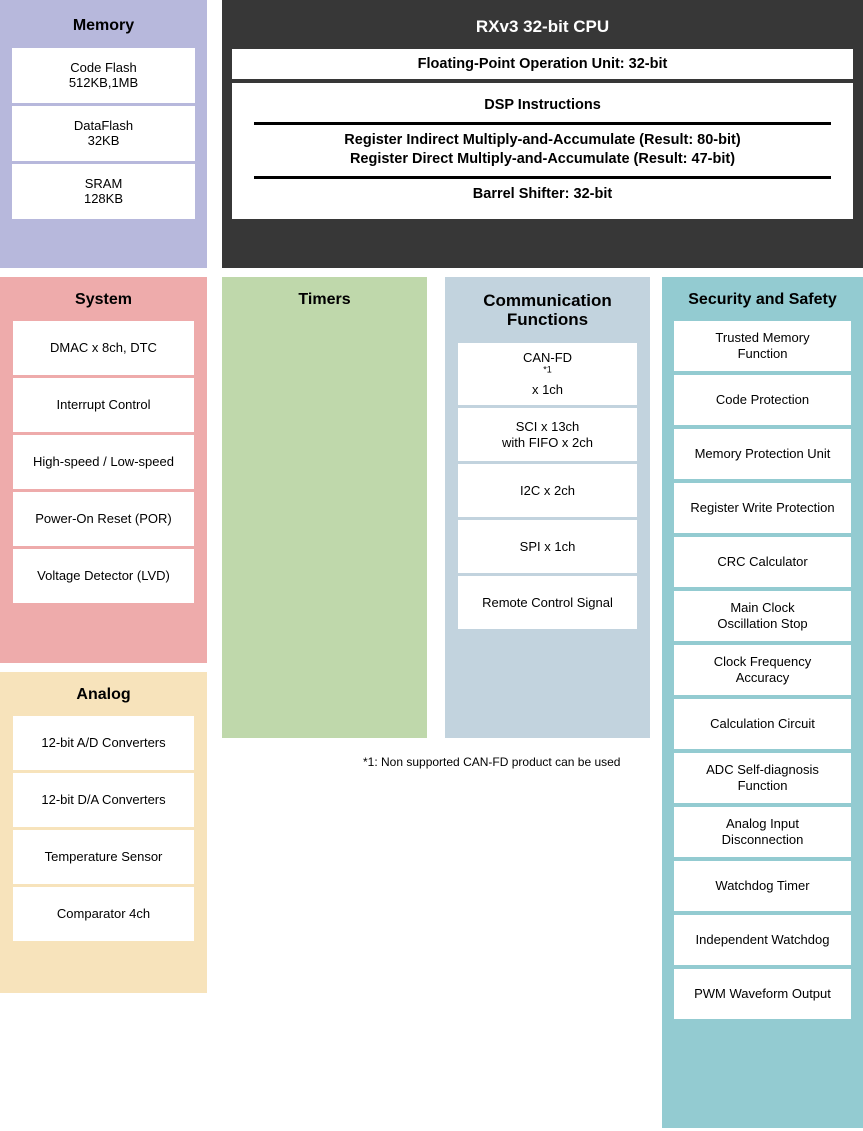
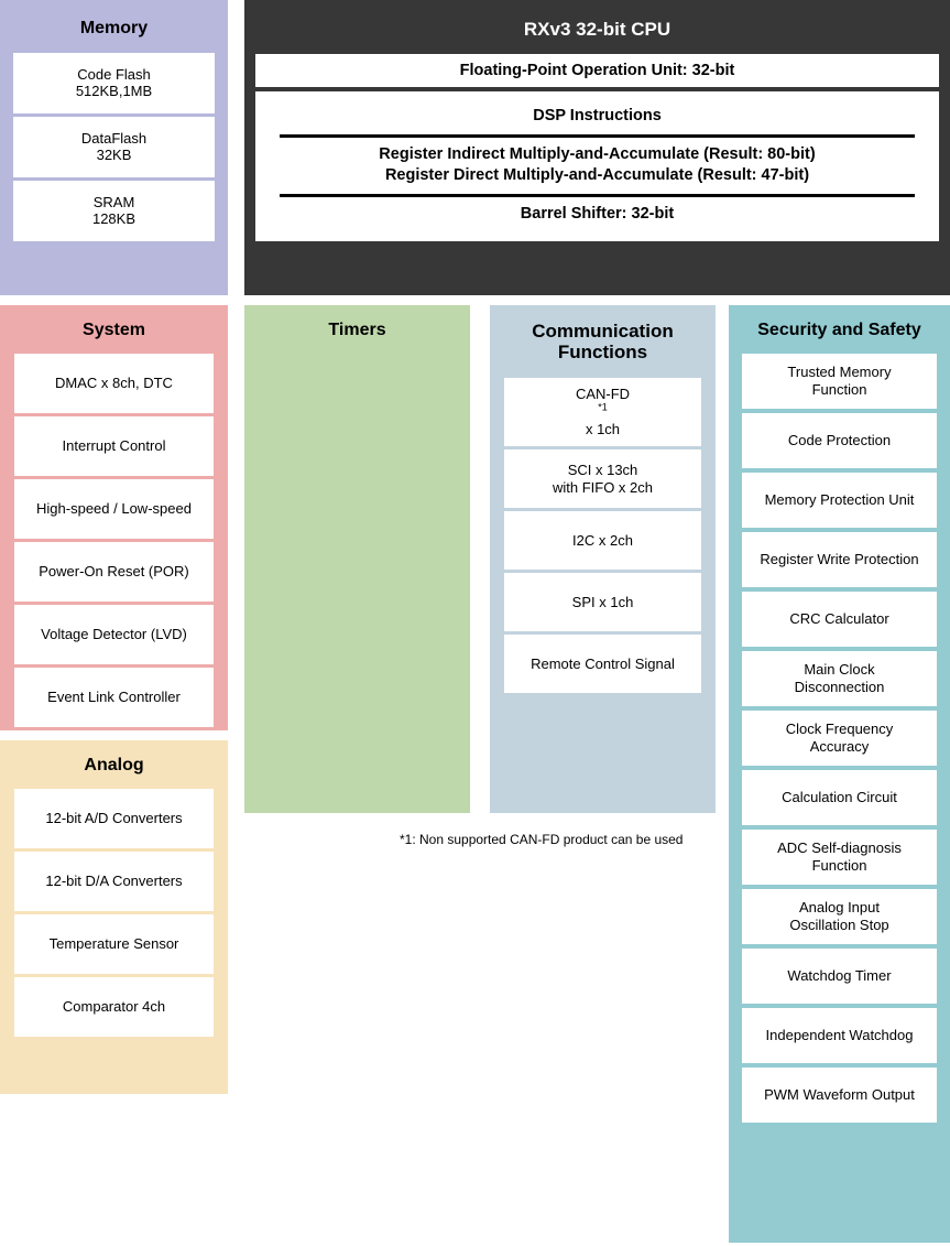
  Memory
  Code Flash
  512KB,1MB
  DataFlash
  32KB
  SRAM
  128KB
  RXv3 32-bit CPU
  Floating-Point Operation Unit: 32-bit
  DSP Instructions
  Register Indirect Multiply-and-Accumulate (Result: 80-bit)
  Register Direct Multiply-and-Accumulate (Result: 47-bit)
  Barrel Shifter: 32-bit
  System
  DMAC x 8ch, DTC
  Interrupt Control
  High-speed / Low-speed
  Power-On Reset (POR)
  Voltage Detector (LVD)
+ Event Link Controller
  Analog
  12-bit A/D Converters
  12-bit D/A Converters
  Temperature Sensor
  Comparator 4ch
  Timers
  Communication
  Functions
  CAN-FD
  *1
  x 1ch
  SCI x 13ch
  with FIFO x 2ch
  I2C x 2ch
  SPI x 1ch
  Remote Control Signal
  *1: Non supported CAN-FD product can be used
  Security and Safety
  Trusted Memory
  Function
  Code Protection
  Memory Protection Unit
  Register Write Protection
  CRC Calculator
  Main Clock
- Oscillation Stop
+ Disconnection
  Clock Frequency
  Accuracy
  Calculation Circuit
  ADC Self-diagnosis
  Function
  Analog Input
- Disconnection
+ Oscillation Stop
  Watchdog Timer
  Independent Watchdog
  PWM Waveform Output
